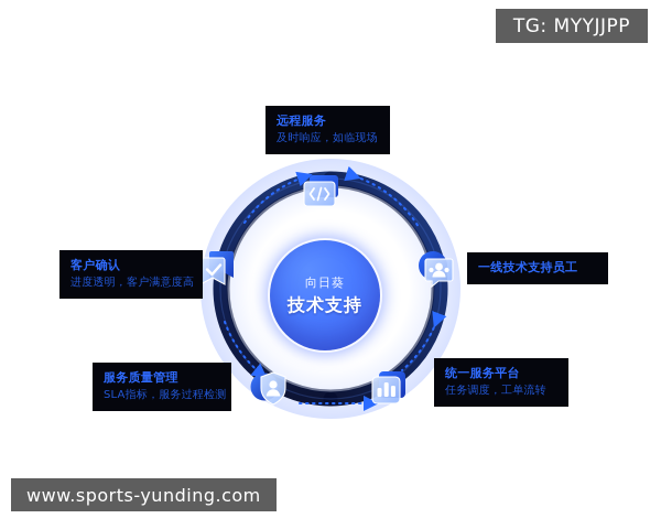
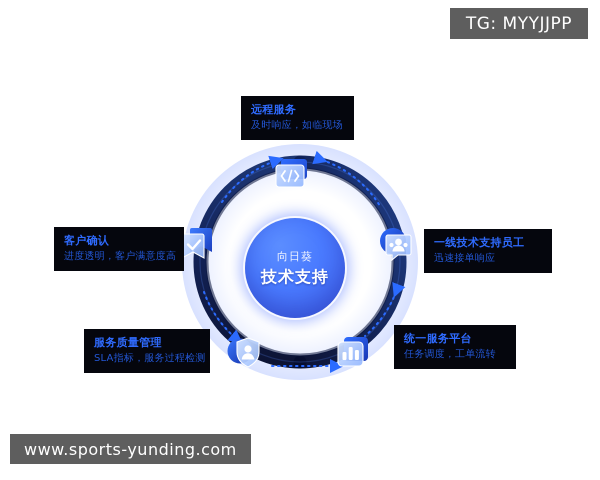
  向日葵
  技术支持
  远程服务
  及时响应，如临现场
  客户确认
  进度透明，客户满意度高
  一线技术支持员工
+ 迅速接单响应
  服务质量管理
  SLA指标，服务过程检测
  统一服务平台
  任务调度，工单流转
  TG: MYYJJPP
  www.sports-yunding.com
